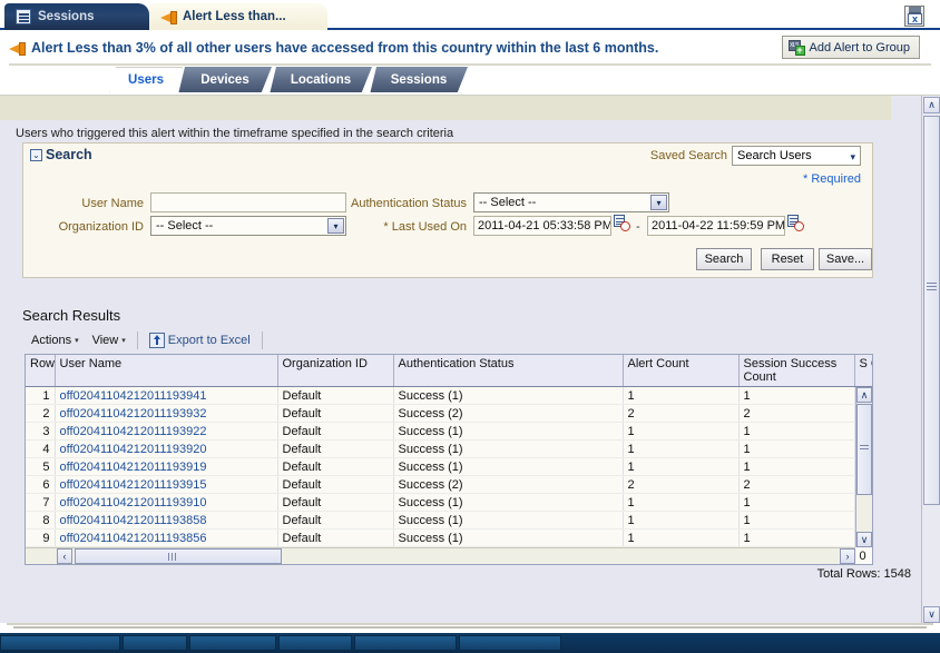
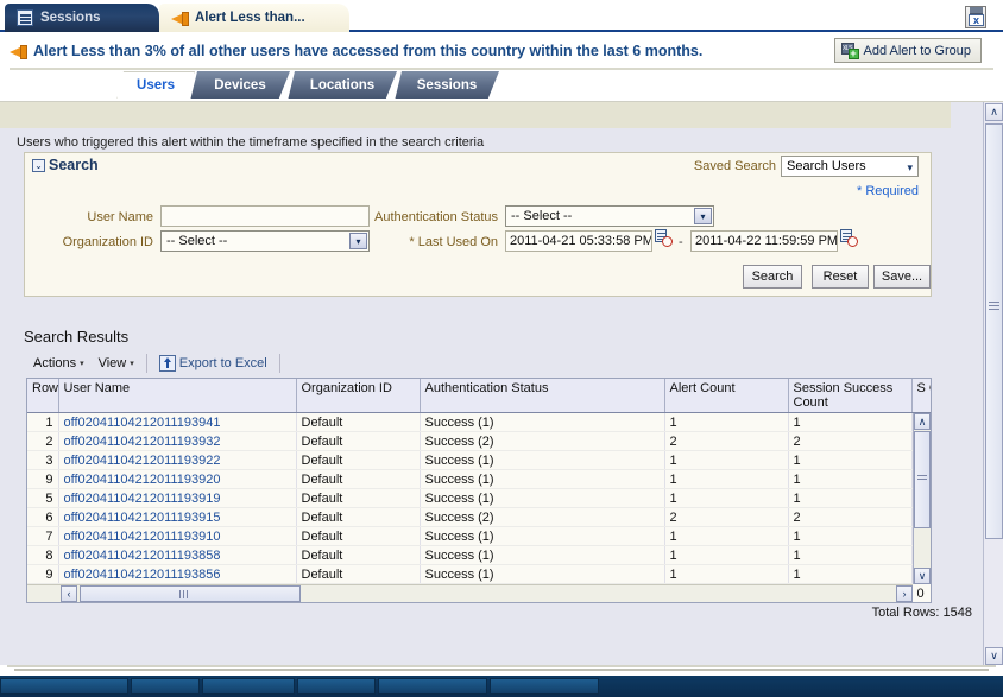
  Sessions
  Alert Less than...
  x
  Alert Less than 3% of all other users have accessed from this country within the last 6 months.
  +
  Add Alert to Group
  Users
  Devices
  Locations
  Sessions
  Users who triggered this alert within the timeframe specified in the search criteria
  ∧
  ∨
  ⌄
  Search
  Saved Search
  Search Users
  ▾
  * Required
  User Name
  Authentication Status
  -- Select --
  ▾
  Organization ID
  -- Select --
  ▾
  * Last Used On
  2011-04-21 05:33:58 PM
  -
  2011-04-22 11:59:59 PM
  Search
  Reset
  Save...
  Search Results
  Actions
  View
  Export to Excel
  Row	User Name	Organization ID	Authentication Status	Alert Count	Session Success Count	S
  1	off02041104212011193941	Default	Success (1)	1	1
  2	off02041104212011193932	Default	Success (2)	2	2
  3	off02041104212011193922	Default	Success (1)	1	1
- 4	off02041104212011193920	Default	Success (1)	1	1
+ 9	off02041104212011193920	Default	Success (1)	1	1
  5	off02041104212011193919	Default	Success (1)	1	1
  6	off02041104212011193915	Default	Success (2)	2	2
  7	off02041104212011193910	Default	Success (1)	1	1
  8	off02041104212011193858	Default	Success (1)	1	1
  9	off02041104212011193856	Default	Success (1)	1	1
  ∧
  ∨
  ‹
  ›
  Total Rows: 1548
